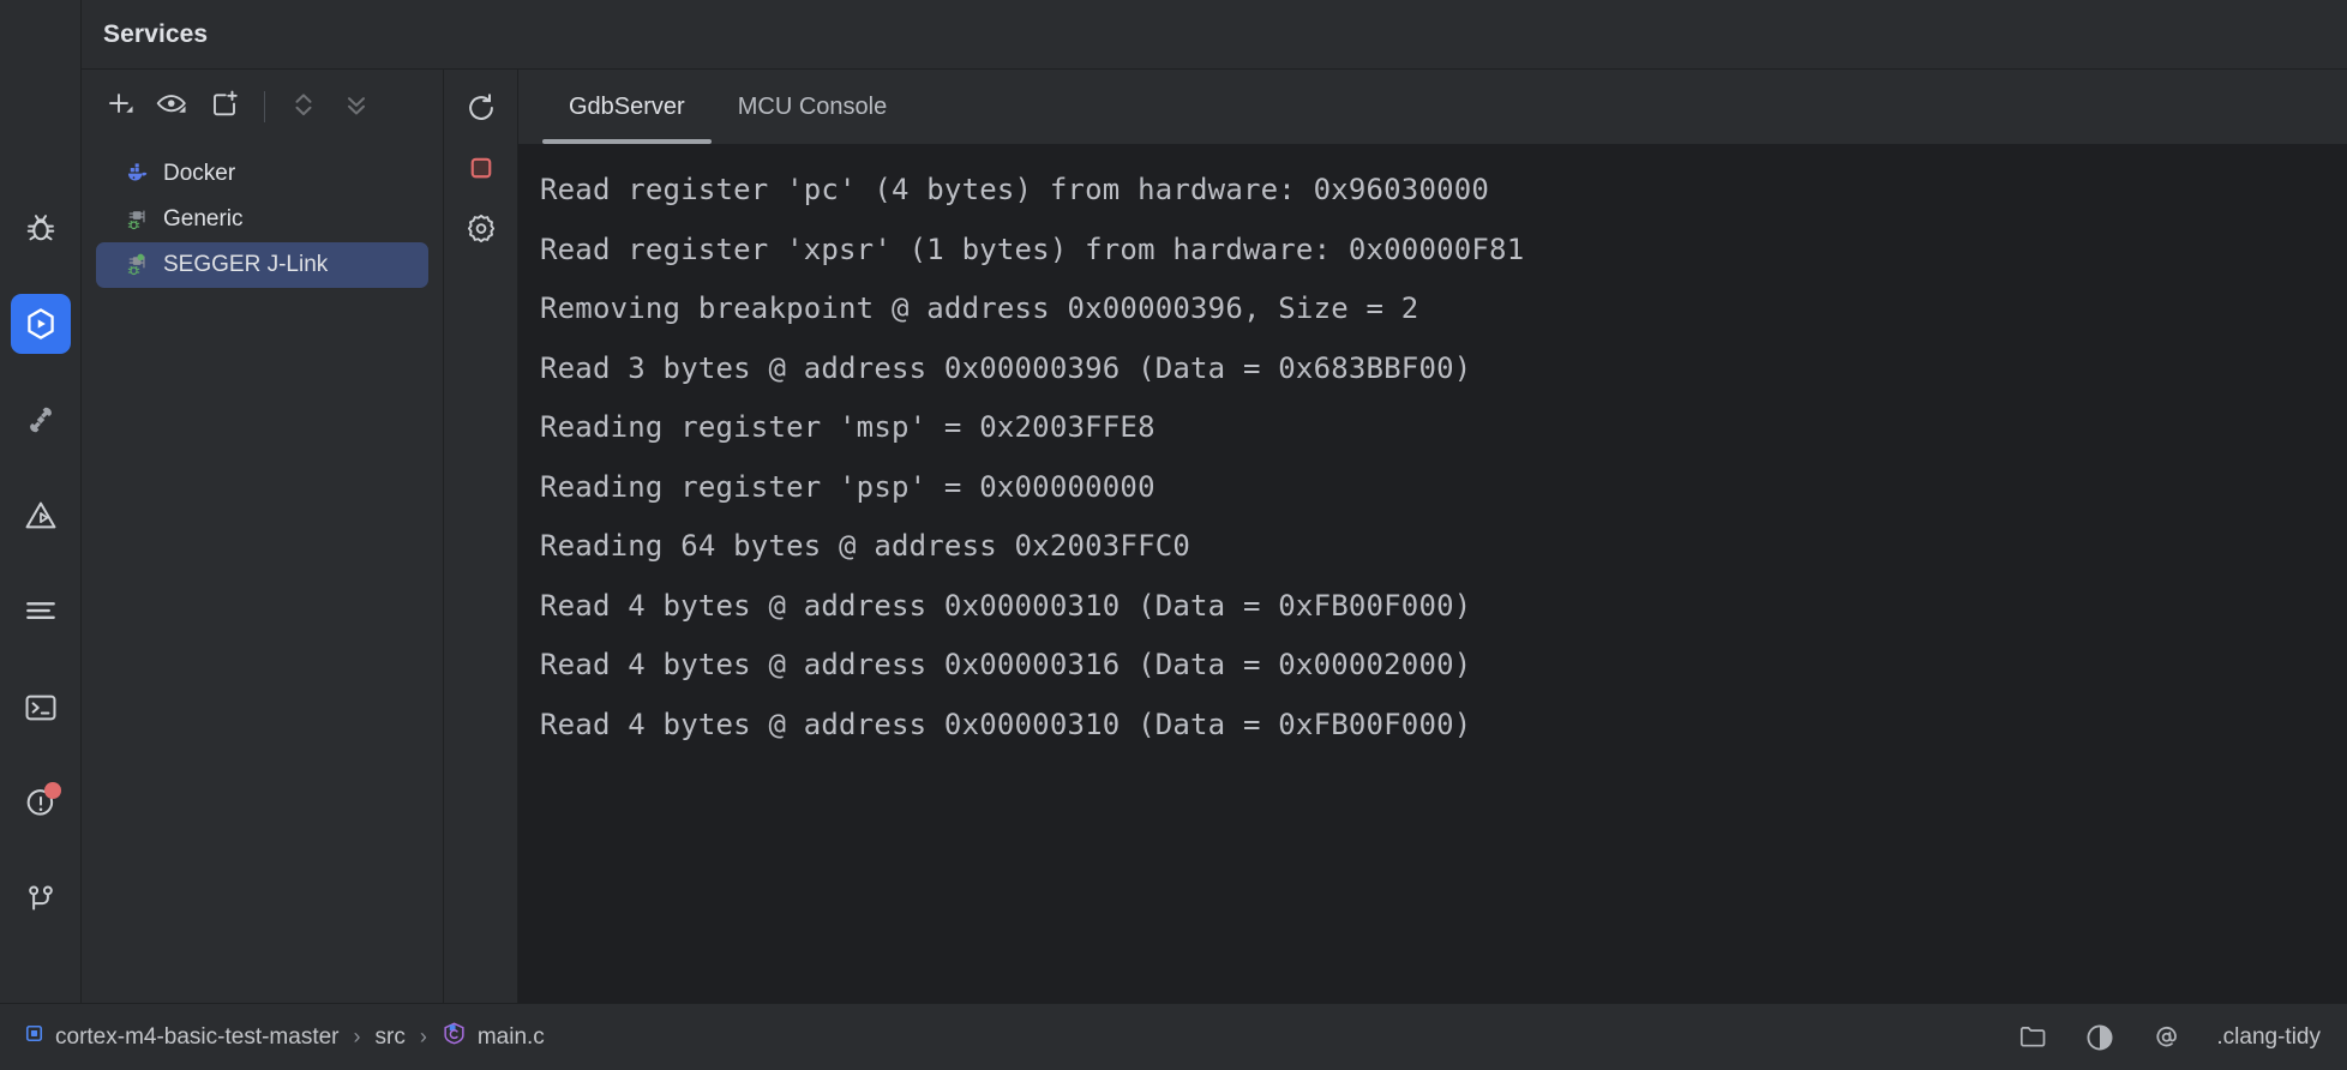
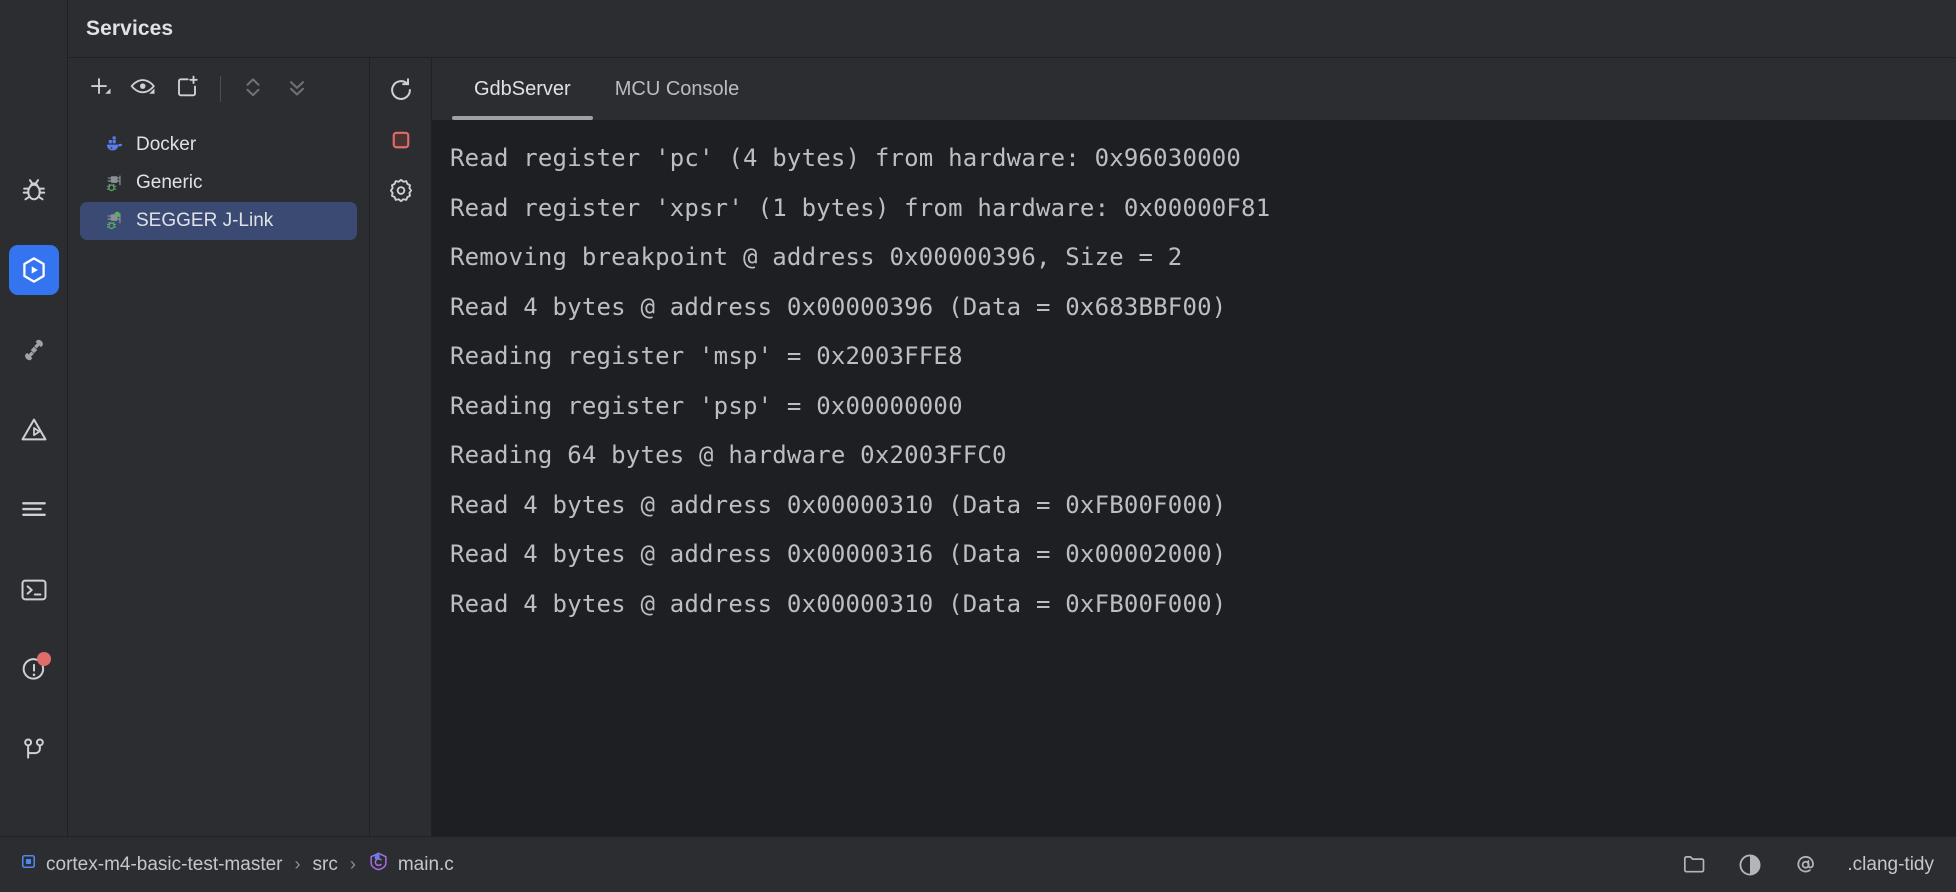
  Services
  Docker
  Generic
  SEGGER J-Link
  GdbServer
  MCU Console
  Read register 'pc' (4 bytes) from hardware: 0x96030000
  Read register 'xpsr' (1 bytes) from hardware: 0x00000F81
  Removing breakpoint @ address 0x00000396, Size = 2
- Read 3 bytes @ address 0x00000396 (Data = 0x683BBF00)
+ Read 4 bytes @ address 0x00000396 (Data = 0x683BBF00)
  Reading register 'msp' = 0x2003FFE8
  Reading register 'psp' = 0x00000000
- Reading 64 bytes @ address 0x2003FFC0
+ Reading 64 bytes @ hardware 0x2003FFC0
  Read 4 bytes @ address 0x00000310 (Data = 0xFB00F000)
  Read 4 bytes @ address 0x00000316 (Data = 0x00002000)
  Read 4 bytes @ address 0x00000310 (Data = 0xFB00F000)
  cortex-m4-basic-test-master
  ›
  src
  ›
  main.c
  .clang-tidy
